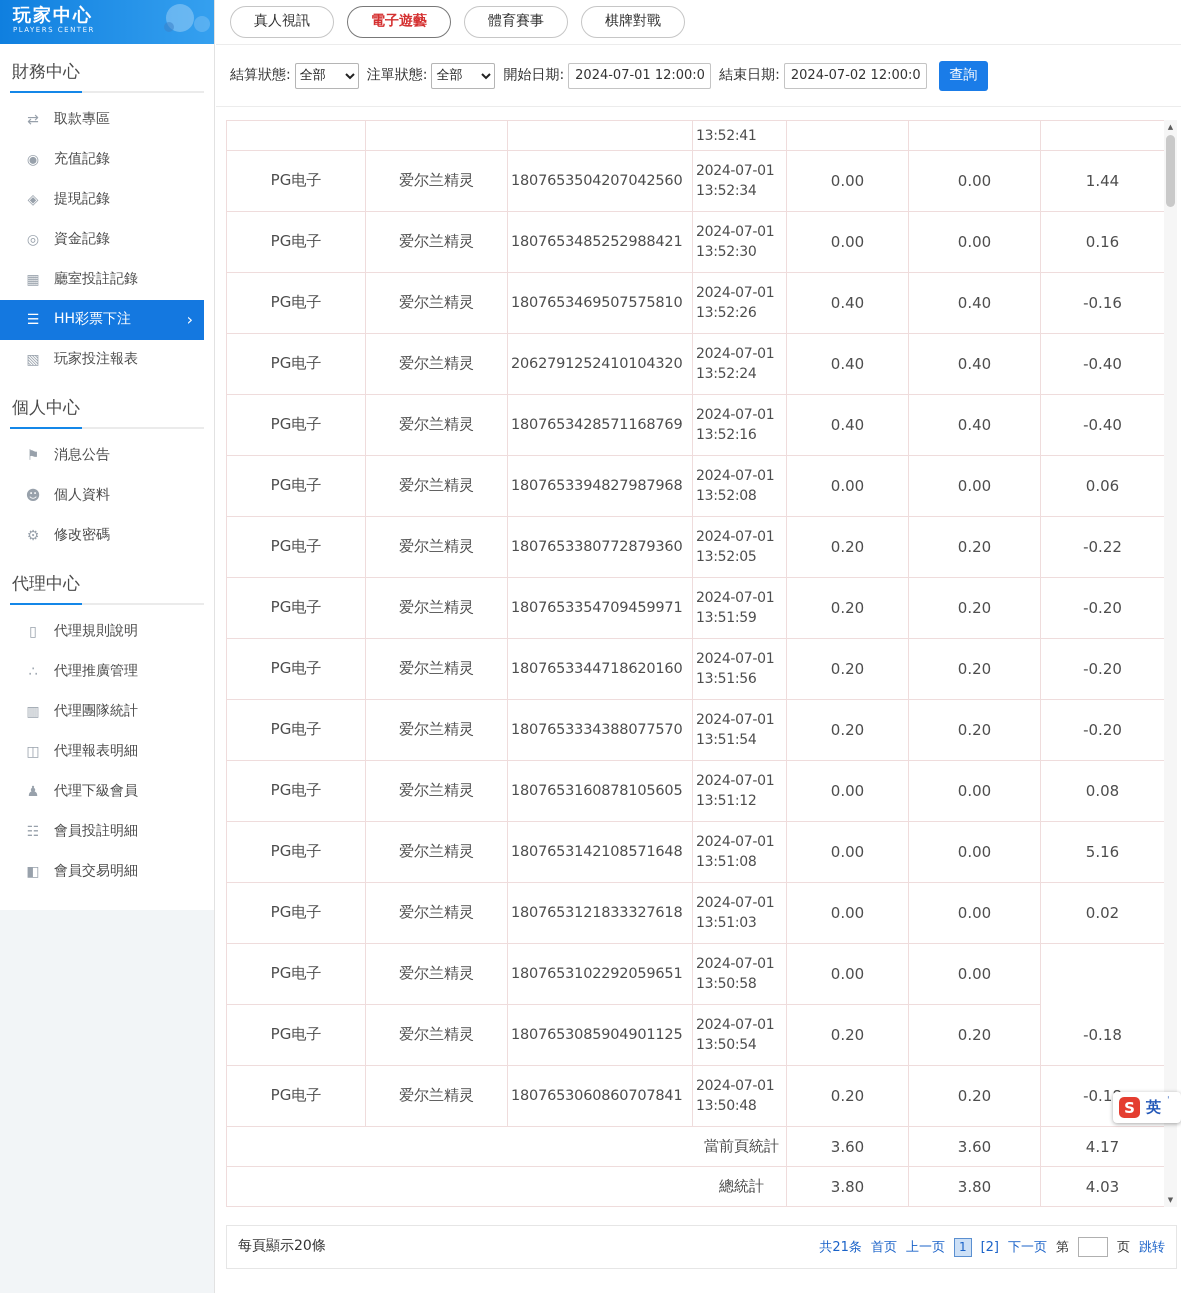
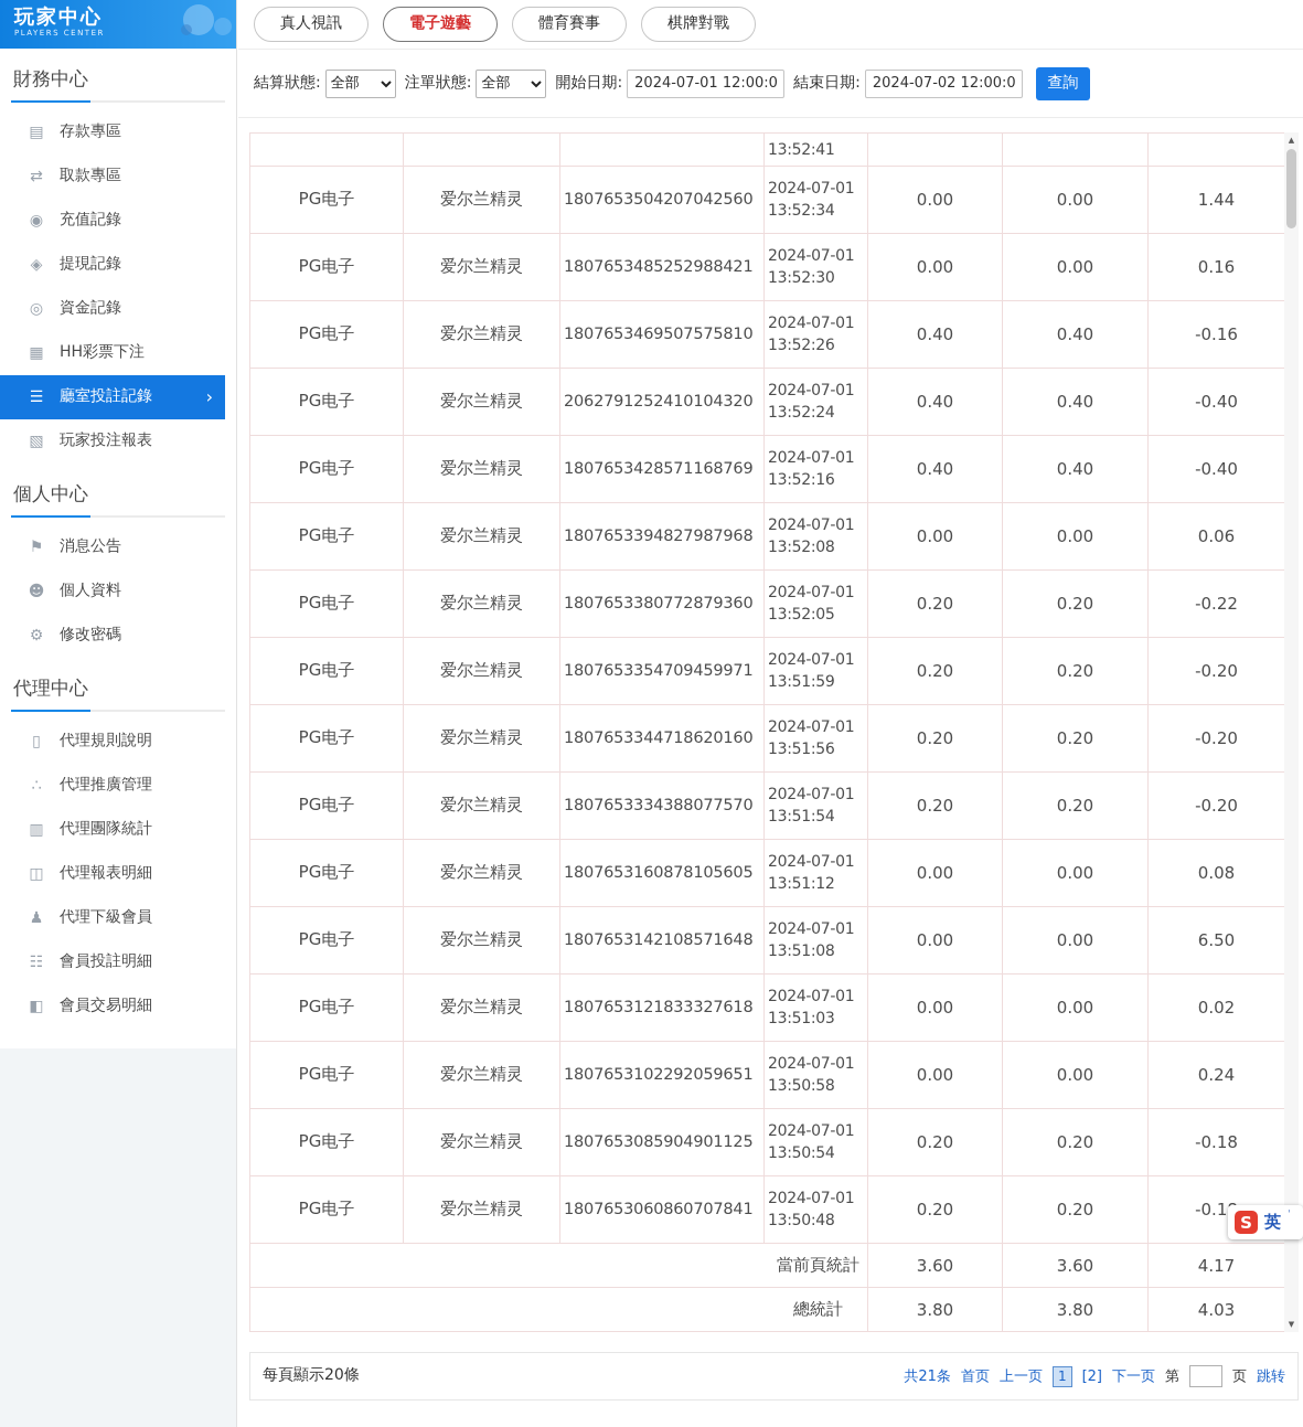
  玩家中心
  PLAYERS CENTER
  財務中心
+ ▤
+ 存款專區
  ⇄
  取款專區
  ◉
  充值記錄
  ◈
  提現記錄
  ◎
  資金記錄
  ▦
- 廳室投註記錄
+ HH彩票下注
  ☰
- HH彩票下注
+ 廳室投註記錄
  ›
  ▧
  玩家投注報表
  個人中心
  ⚑
  消息公告
  ☻
  個人資料
  ⚙
  修改密碼
  代理中心
  ▯
  代理規則說明
  ∴
  代理推廣管理
  ▥
  代理團隊統計
  ◫
  代理報表明細
  ♟
  代理下級會員
  ☷
  會員投註明細
  ◧
  會員交易明細
  真人視訊
  電子遊藝
  體育賽事
  棋牌對戰
  結算狀態:
  全部
  注單狀態:
  全部
  開始日期:
  2024-07-01 12:00:0
  結束日期:
  2024-07-02 12:00:0
  查詢
  13:52:41
  PG电子
  爱尔兰精灵
  1807653504207042560
  2024-07-01
  13:52:34
  0.00
  0.00
  1.44
  PG电子
  爱尔兰精灵
  1807653485252988421
  2024-07-01
  13:52:30
  0.00
  0.00
  0.16
  PG电子
  爱尔兰精灵
  1807653469507575810
  2024-07-01
  13:52:26
  0.40
  0.40
  -0.16
  PG电子
  爱尔兰精灵
  2062791252410104320
  2024-07-01
  13:52:24
  0.40
  0.40
  -0.40
  PG电子
  爱尔兰精灵
  1807653428571168769
  2024-07-01
  13:52:16
  0.40
  0.40
  -0.40
  PG电子
  爱尔兰精灵
  1807653394827987968
  2024-07-01
  13:52:08
  0.00
  0.00
  0.06
  PG电子
  爱尔兰精灵
  1807653380772879360
  2024-07-01
  13:52:05
  0.20
  0.20
  -0.22
  PG电子
  爱尔兰精灵
  1807653354709459971
  2024-07-01
  13:51:59
  0.20
  0.20
  -0.20
  PG电子
  爱尔兰精灵
  1807653344718620160
  2024-07-01
  13:51:56
  0.20
  0.20
  -0.20
  PG电子
  爱尔兰精灵
  1807653334388077570
  2024-07-01
  13:51:54
  0.20
  0.20
  -0.20
  PG电子
  爱尔兰精灵
  1807653160878105605
  2024-07-01
  13:51:12
  0.00
  0.00
  0.08
  PG电子
  爱尔兰精灵
  1807653142108571648
  2024-07-01
  13:51:08
  0.00
  0.00
- 5.16
+ 6.50
  PG电子
  爱尔兰精灵
  1807653121833327618
  2024-07-01
  13:51:03
  0.00
  0.00
  0.02
  PG电子
  爱尔兰精灵
  1807653102292059651
  2024-07-01
  13:50:58
  0.00
  0.00
+ 0.24
  PG电子
  爱尔兰精灵
  1807653085904901125
  2024-07-01
  13:50:54
  0.20
  0.20
  -0.18
  PG电子
  爱尔兰精灵
  1807653060860707841
  2024-07-01
  13:50:48
  0.20
  0.20
  -0.1
  當前頁統計
  3.60
  3.60
  4.17
  總統計
  3.80
  3.80
  4.03
  ▲
  ▼
  每頁顯示20條
  共21条
  首页
  上一页
  1
  [2]
  下一页
  第
  页
  跳转
  S
  英
  ˈ
